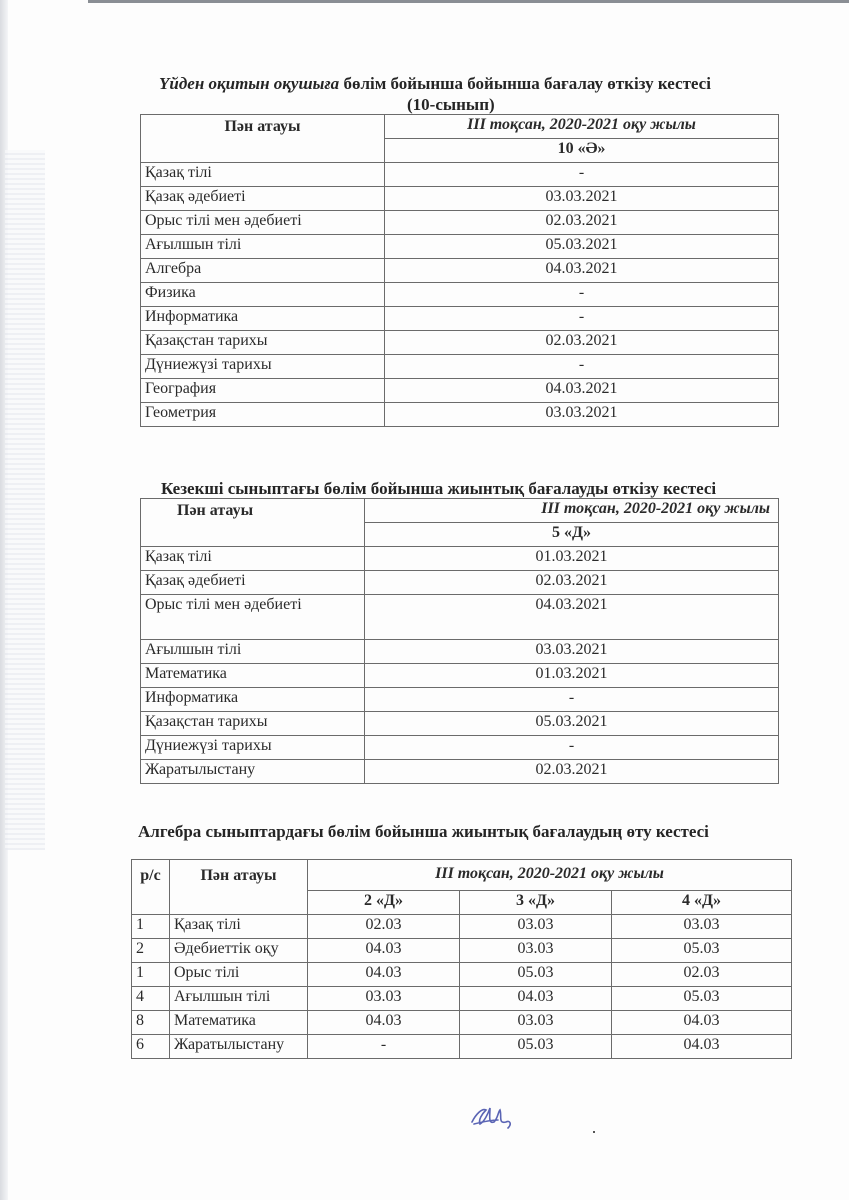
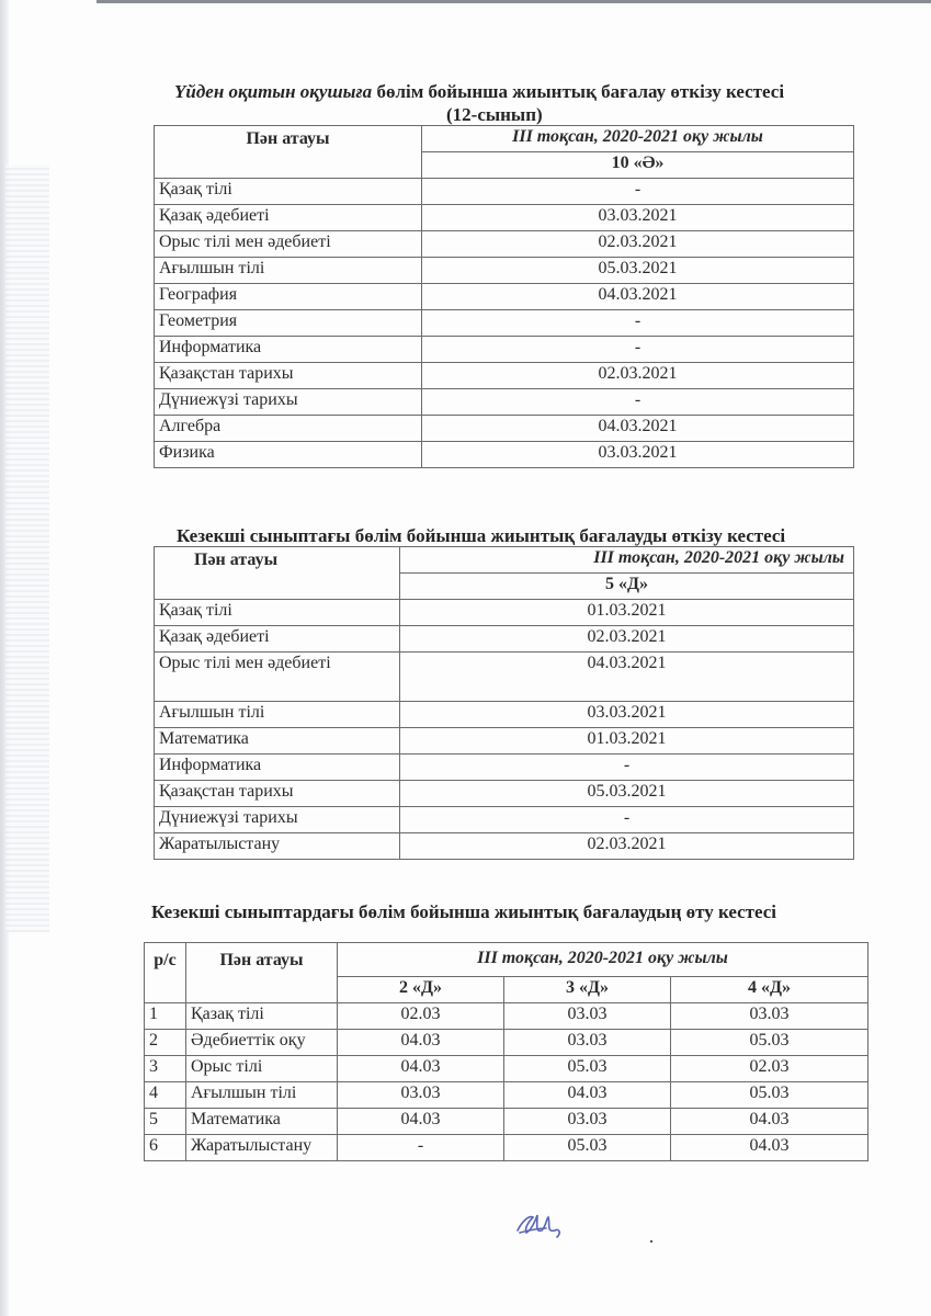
- Үйден оқитын оқушыға бөлім бойынша бойынша бағалау өткізу кестесі
+ Үйден оқитын оқушыға бөлім бойынша жиынтық бағалау өткізу кестесі
- (10-сынып)
+ (12-сынып)
  Пән атауы	ІІІ тоқсан, 2020-2021 оқу жылы
  10 «Ә»
  Қазақ тілі	-
  Қазақ әдебиеті	03.03.2021
  Орыс тілі мен әдебиеті	02.03.2021
  Ағылшын тілі	05.03.2021
- Алгебра	04.03.2021
+ География	04.03.2021
- Физика	-
+ Геометрия	-
  Информатика	-
  Қазақстан тарихы	02.03.2021
  Дүниежүзі тарихы	-
- География	04.03.2021
+ Алгебра	04.03.2021
- Геометрия	03.03.2021
+ Физика	03.03.2021
  Кезекші сыныптағы бөлім бойынша жиынтық бағалауды өткізу кестесі
  Пән атауы	ІІІ тоқсан, 2020-2021 оқу жылы
  5 «Д»
  Қазақ тілі	01.03.2021
  Қазақ әдебиеті	02.03.2021
  Орыс тілі мен әдебиеті	04.03.2021
  Ағылшын тілі	03.03.2021
  Математика	01.03.2021
  Информатика	-
  Қазақстан тарихы	05.03.2021
  Дүниежүзі тарихы	-
  Жаратылыстану	02.03.2021
- Алгебра сыныптардағы бөлім бойынша жиынтық бағалаудың өту кестесі
+ Кезекші сыныптардағы бөлім бойынша жиынтық бағалаудың өту кестесі
  р/с	Пән атауы	ІІІ тоқсан, 2020-2021 оқу жылы
  2 «Д»	3 «Д»	4 «Д»
  1	Қазақ тілі	02.03	03.03	03.03
  2	Әдебиеттік оқу	04.03	03.03	05.03
- 1	Орыс тілі	04.03	05.03	02.03
+ 3	Орыс тілі	04.03	05.03	02.03
  4	Ағылшын тілі	03.03	04.03	05.03
- 8	Математика	04.03	03.03	04.03
+ 5	Математика	04.03	03.03	04.03
  6	Жаратылыстану	-	05.03	04.03
